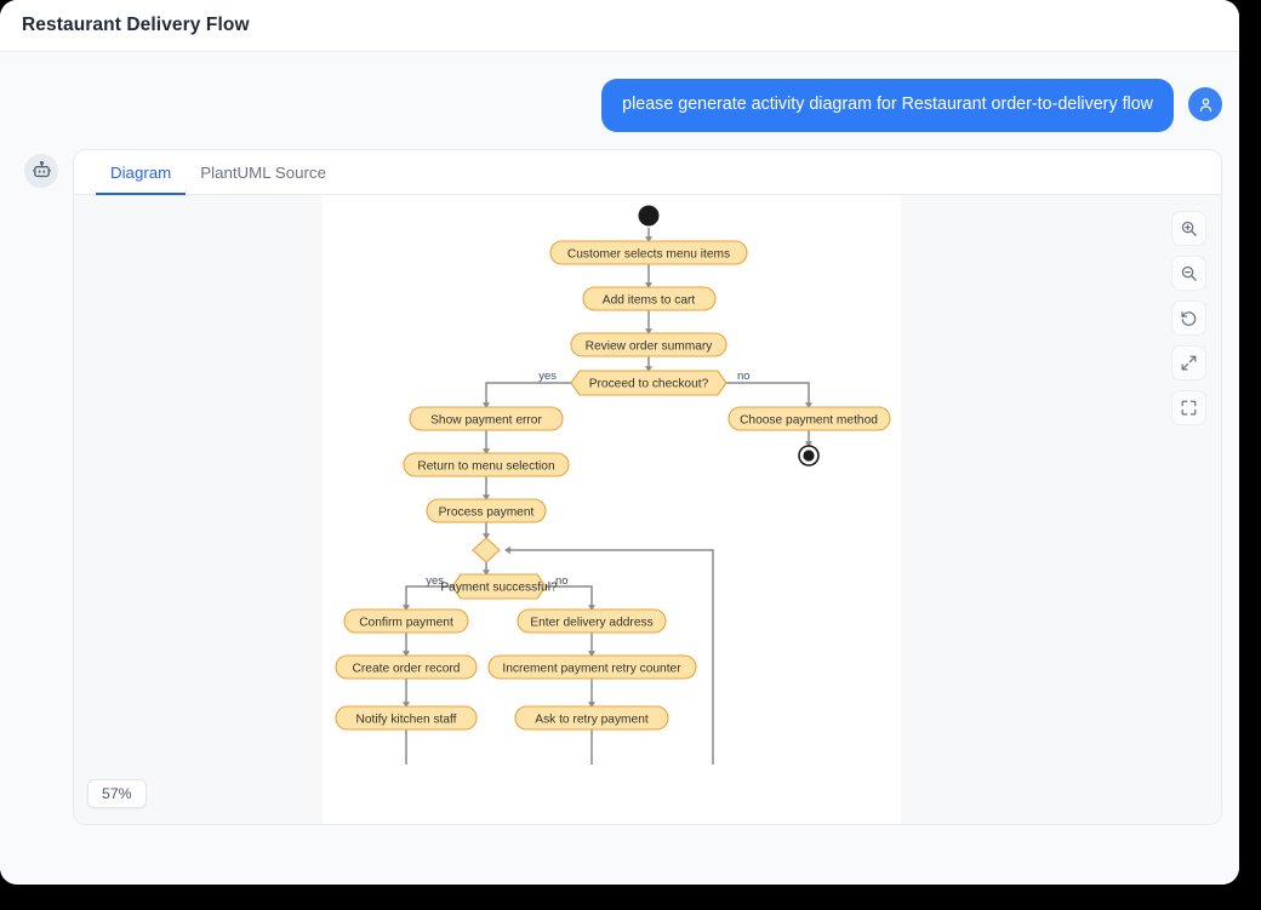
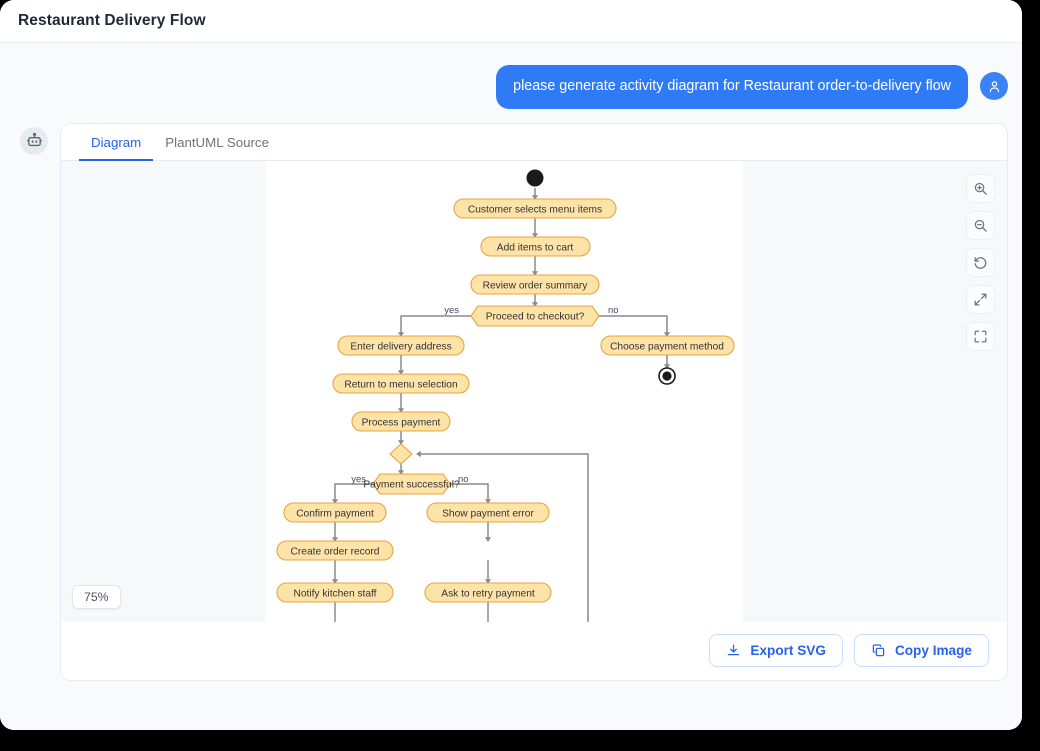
  Restaurant Delivery Flow
  please generate activity diagram for Restaurant order-to-delivery flow
  Diagram
  PlantUML Source
  yes
  no
  yes
  no
  Customer selects menu items
  Add items to cart
  Review order summary
  Proceed to checkout?
- Show payment error
+ Enter delivery address
  Return to menu selection
  Process payment
  Payment successful?
  Confirm payment
  Create order record
  Notify kitchen staff
- Enter delivery address
+ Show payment error
- Increment payment retry counter
  Ask to retry payment
  Choose payment method
- 57%
+ 75%
+ Export SVG
+ Copy Image
